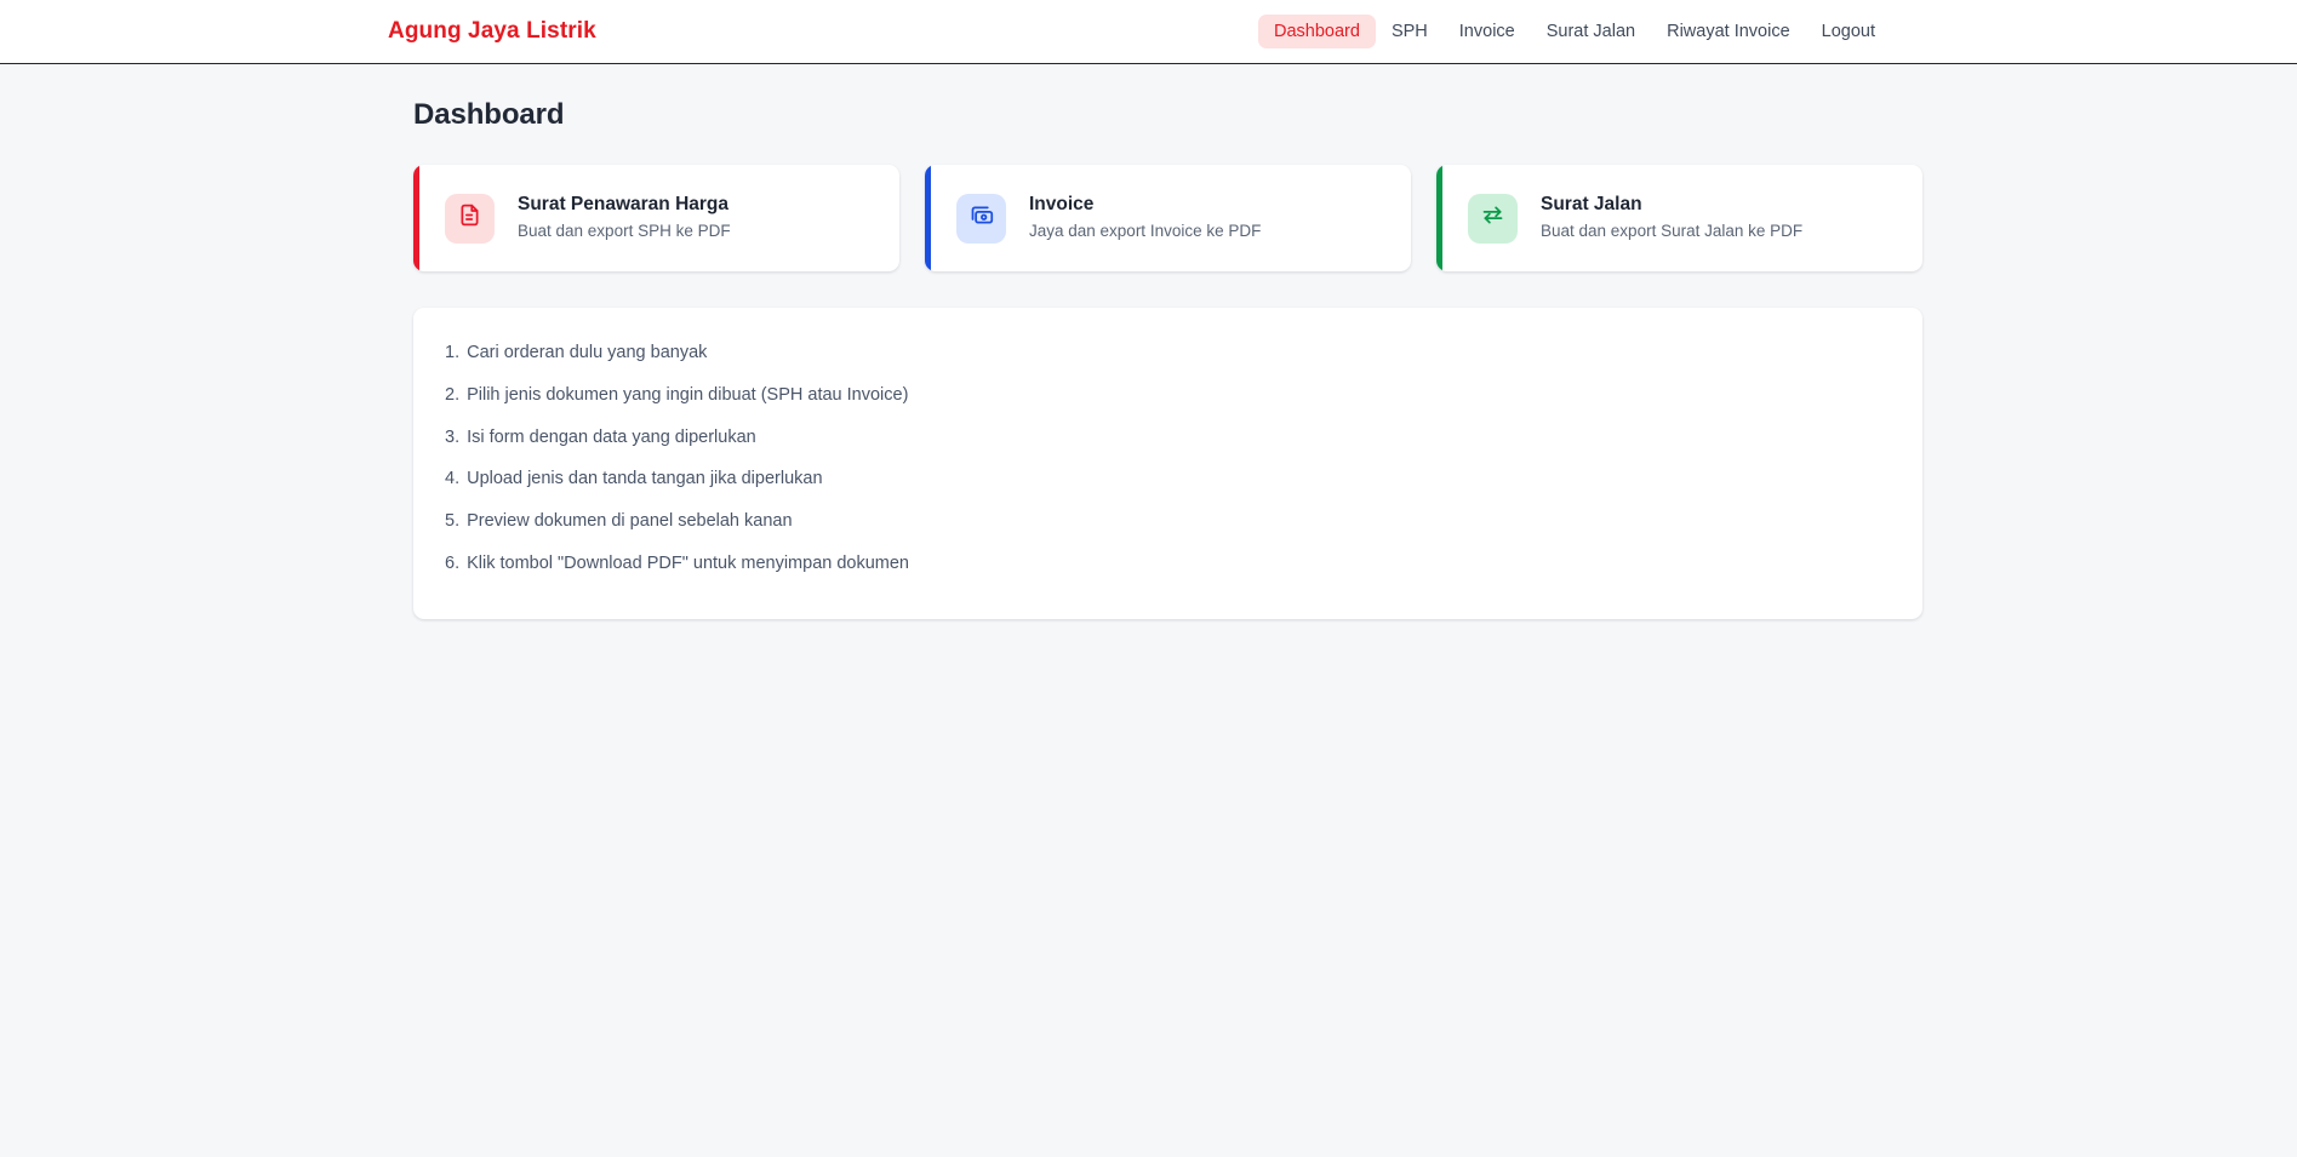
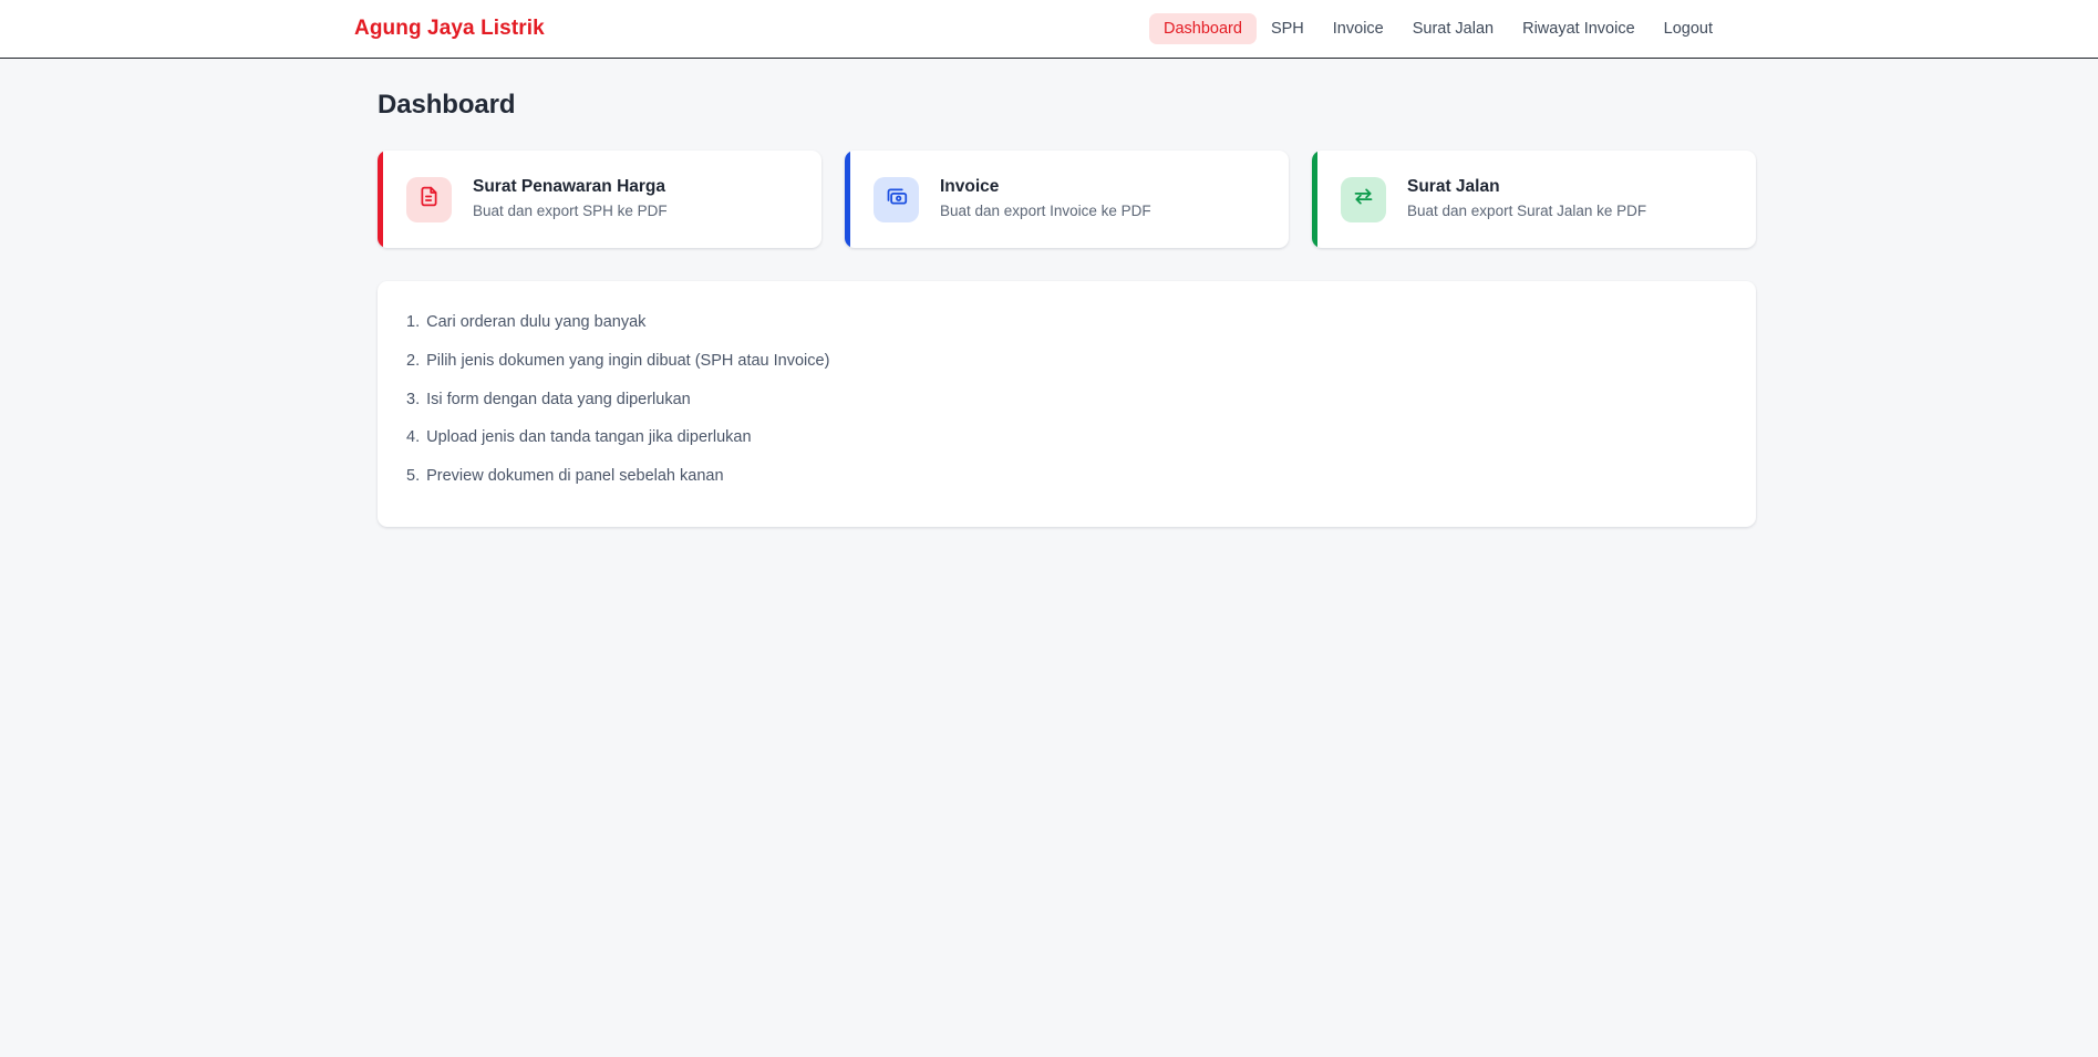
  Agung Jaya Listrik
  Dashboard
  SPH
  Invoice
  Surat Jalan
  Riwayat Invoice
  Logout
  Dashboard
  Surat Penawaran Harga
  Buat dan export SPH ke PDF
  Invoice
- Jaya dan export Invoice ke PDF
+ Buat dan export Invoice ke PDF
  Surat Jalan
  Buat dan export Surat Jalan ke PDF
  1.
  Cari orderan dulu yang banyak
  2.
  Pilih jenis dokumen yang ingin dibuat (SPH atau Invoice)
  3.
  Isi form dengan data yang diperlukan
  4.
  Upload jenis dan tanda tangan jika diperlukan
  5.
  Preview dokumen di panel sebelah kanan
- 6.
- Klik tombol "Download PDF" untuk menyimpan dokumen
